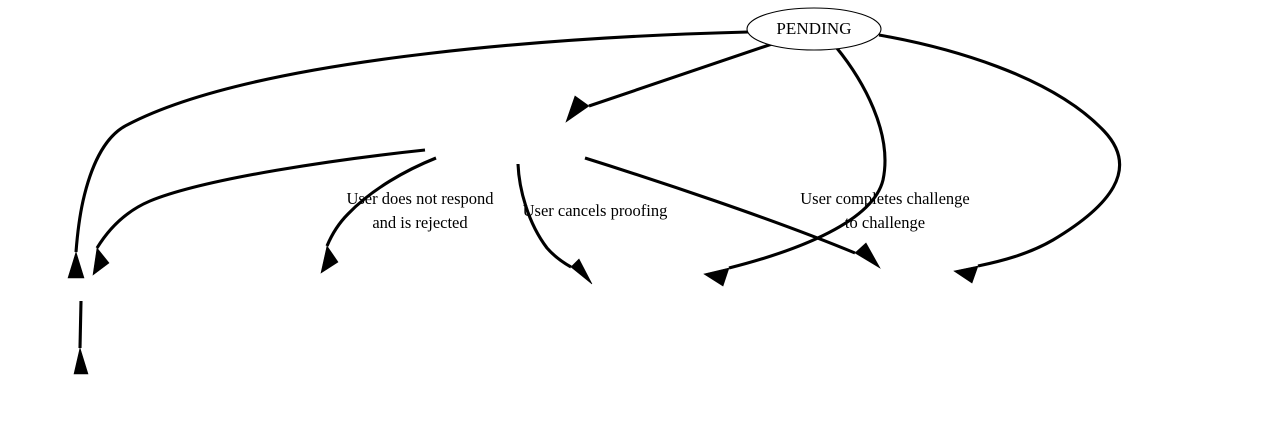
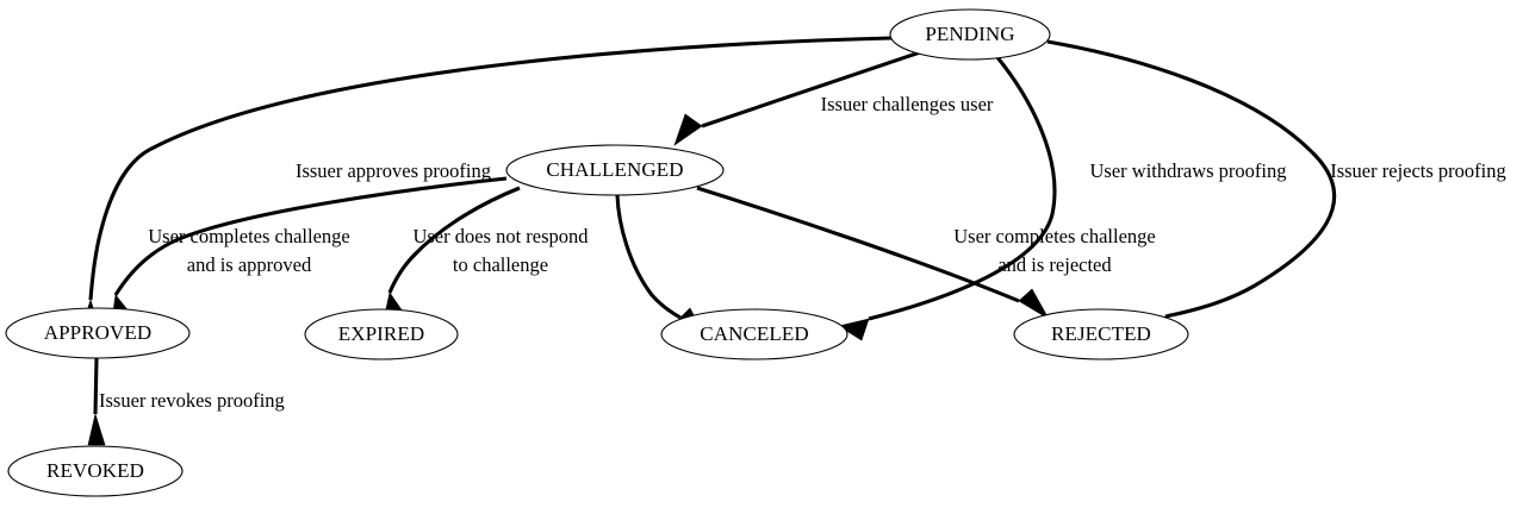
  PENDING
+ CHALLENGED
+ APPROVED
+ EXPIRED
+ CANCELED
+ REJECTED
+ REVOKED
+ Issuer challenges user
+ Issuer approves proofing
+ User withdraws proofing
+ Issuer rejects proofing
+ User completes challenge and is approved
- User does not respond and is rejected
+ User does not respond to challenge
- User cancels proofing
- User completes challenge to challenge
+ User completes challenge and is rejected
+ Issuer revokes proofing
